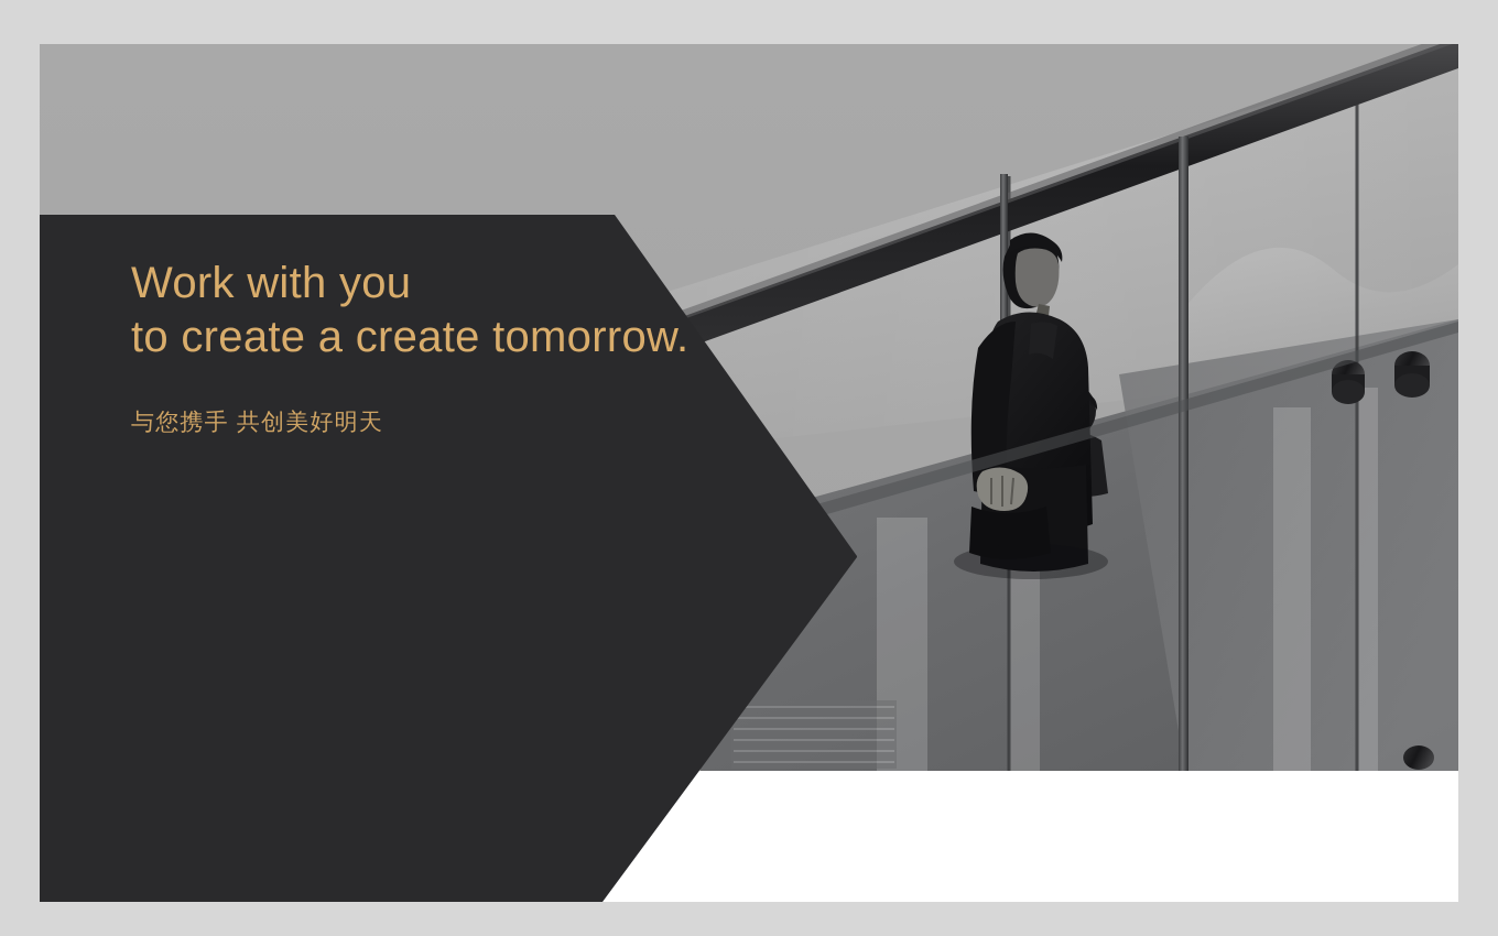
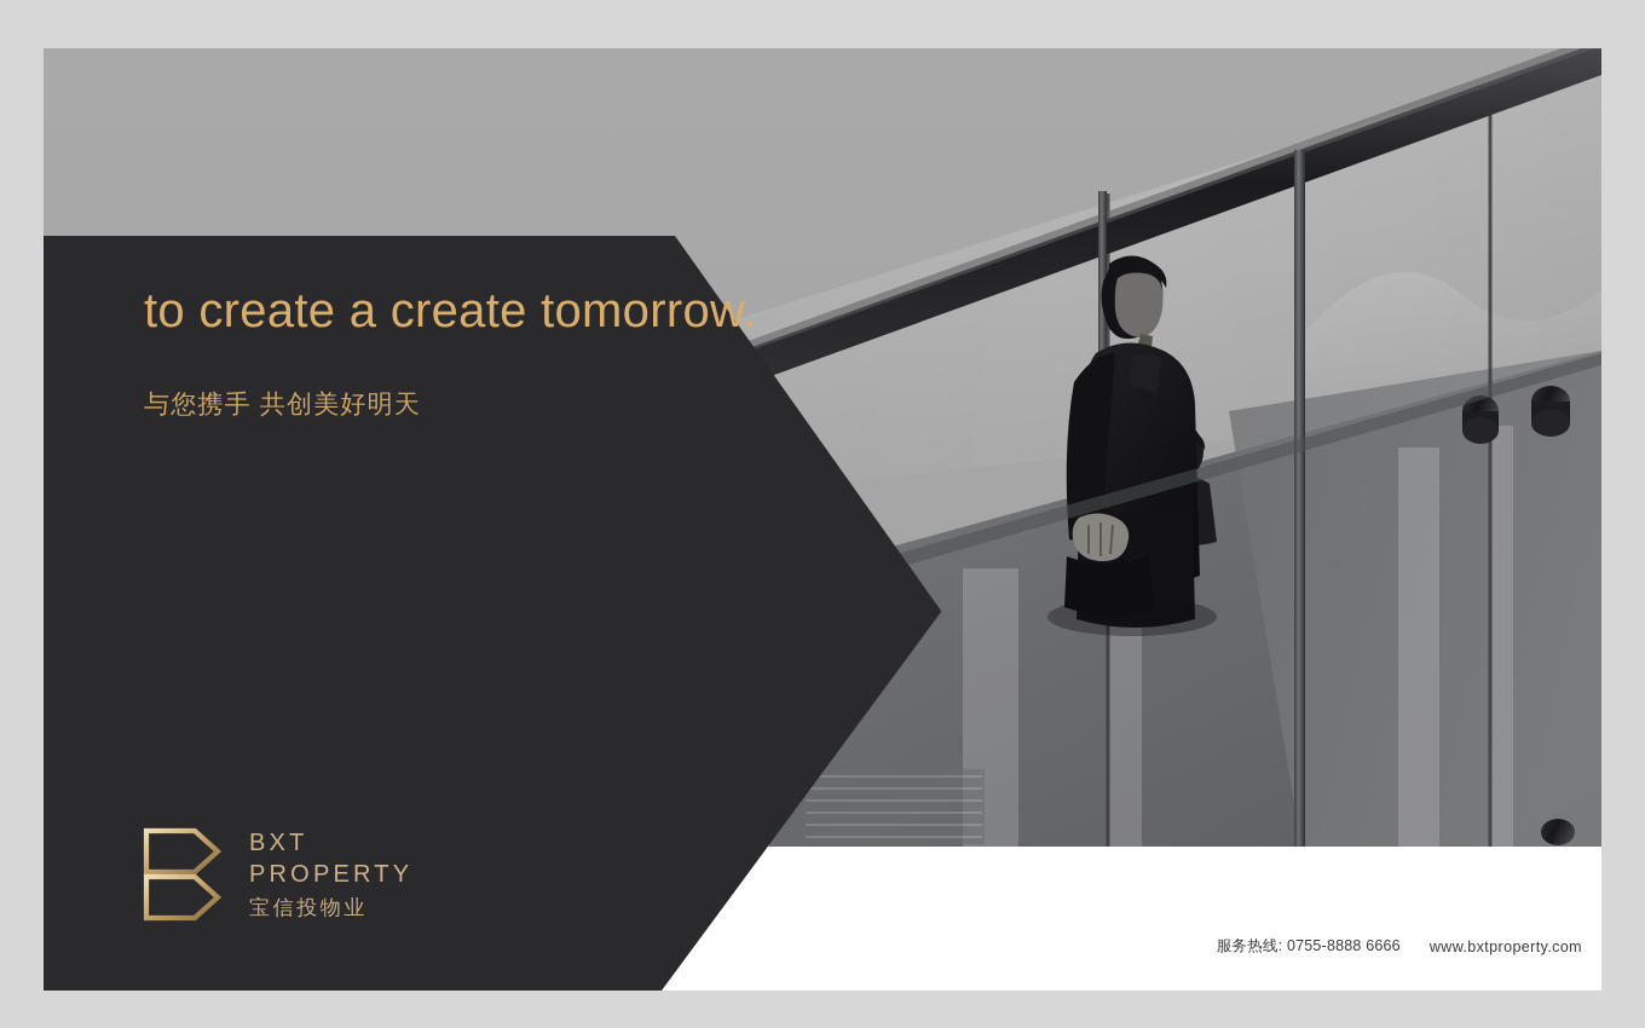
- Work with you
  to create a create tomorrow.
  与您携手 共创美好明天
+ BXT
+ PROPERTY
+ 宝信投物业
+ 服务热线: 0755-8888 6666
+ www.bxtproperty.com
